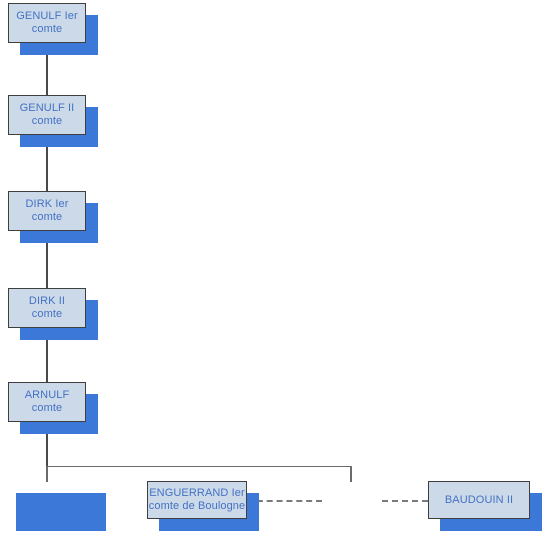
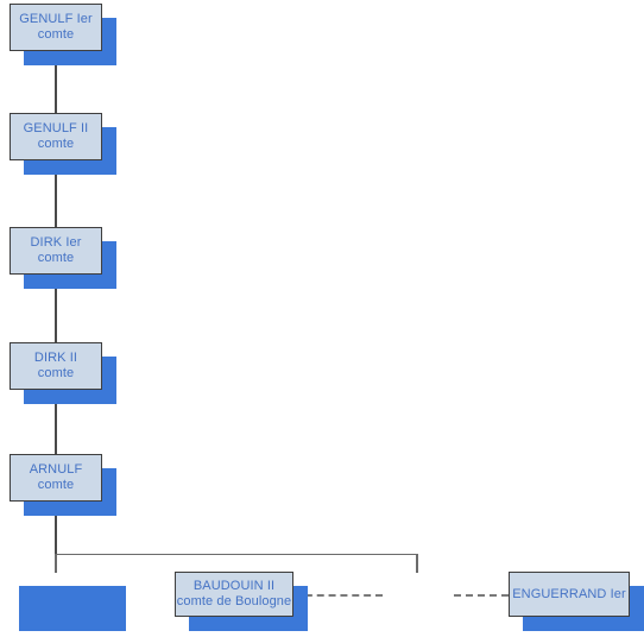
  GENULF Ier
  comte
  GENULF II
  comte
  DIRK Ier
  comte
  DIRK II
  comte
  ARNULF
  comte
- ENGUERRAND Ier
+ BAUDOUIN II
  comte de Boulogne
- BAUDOUIN II
+ ENGUERRAND Ier
